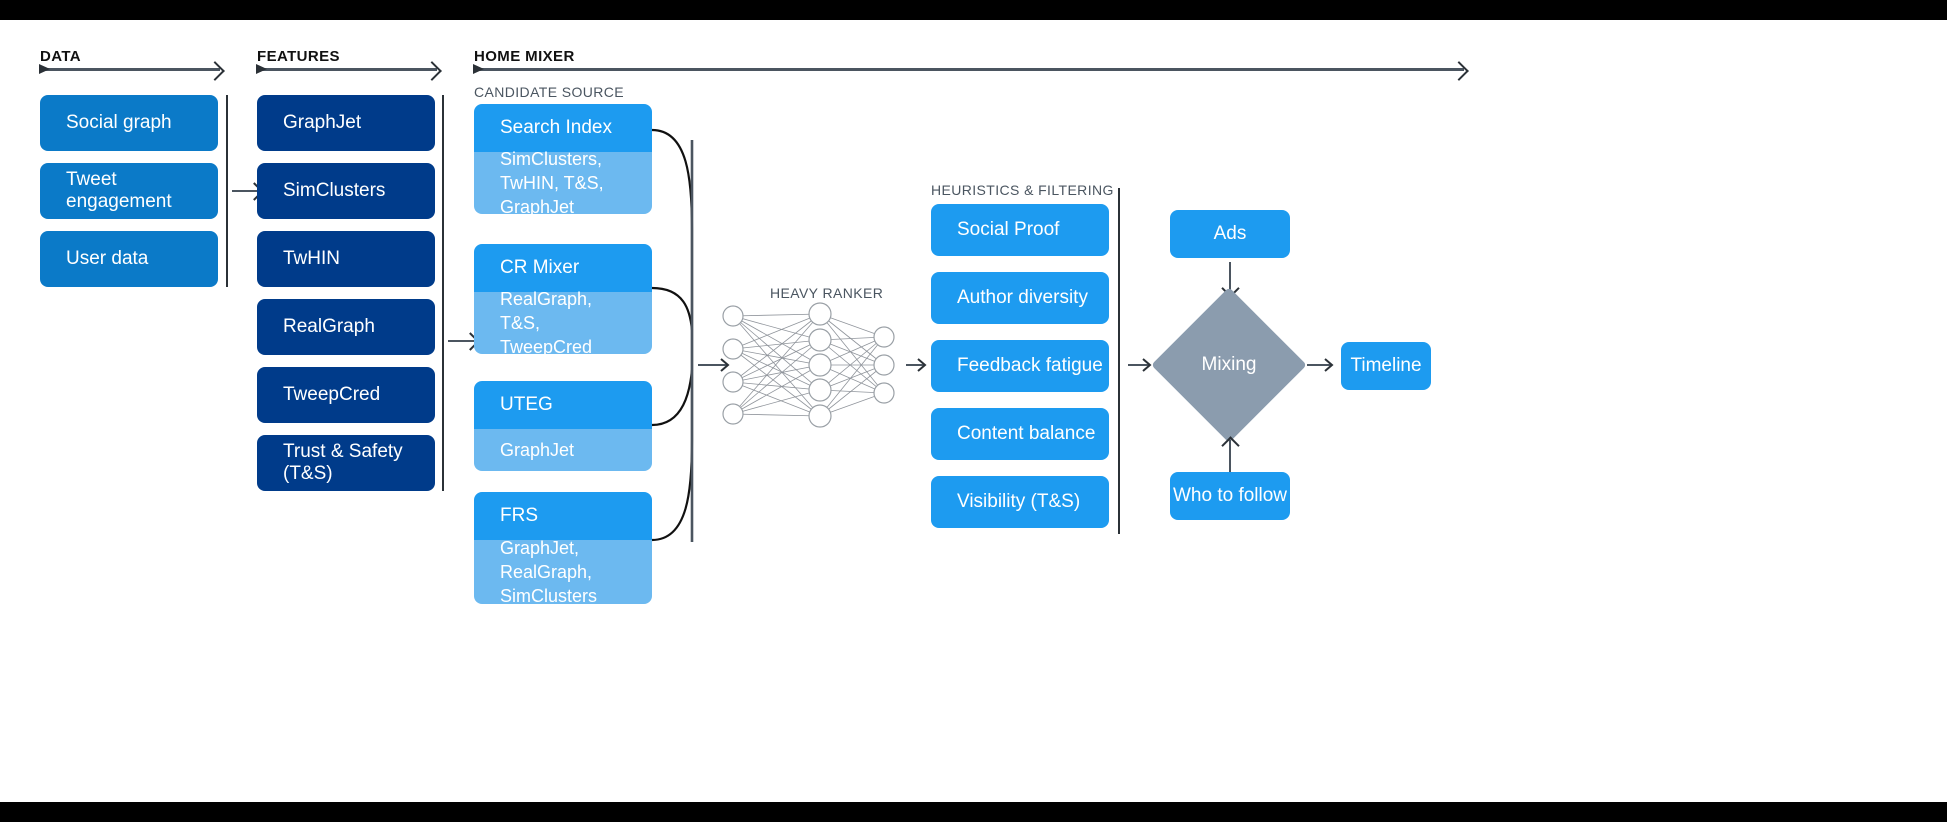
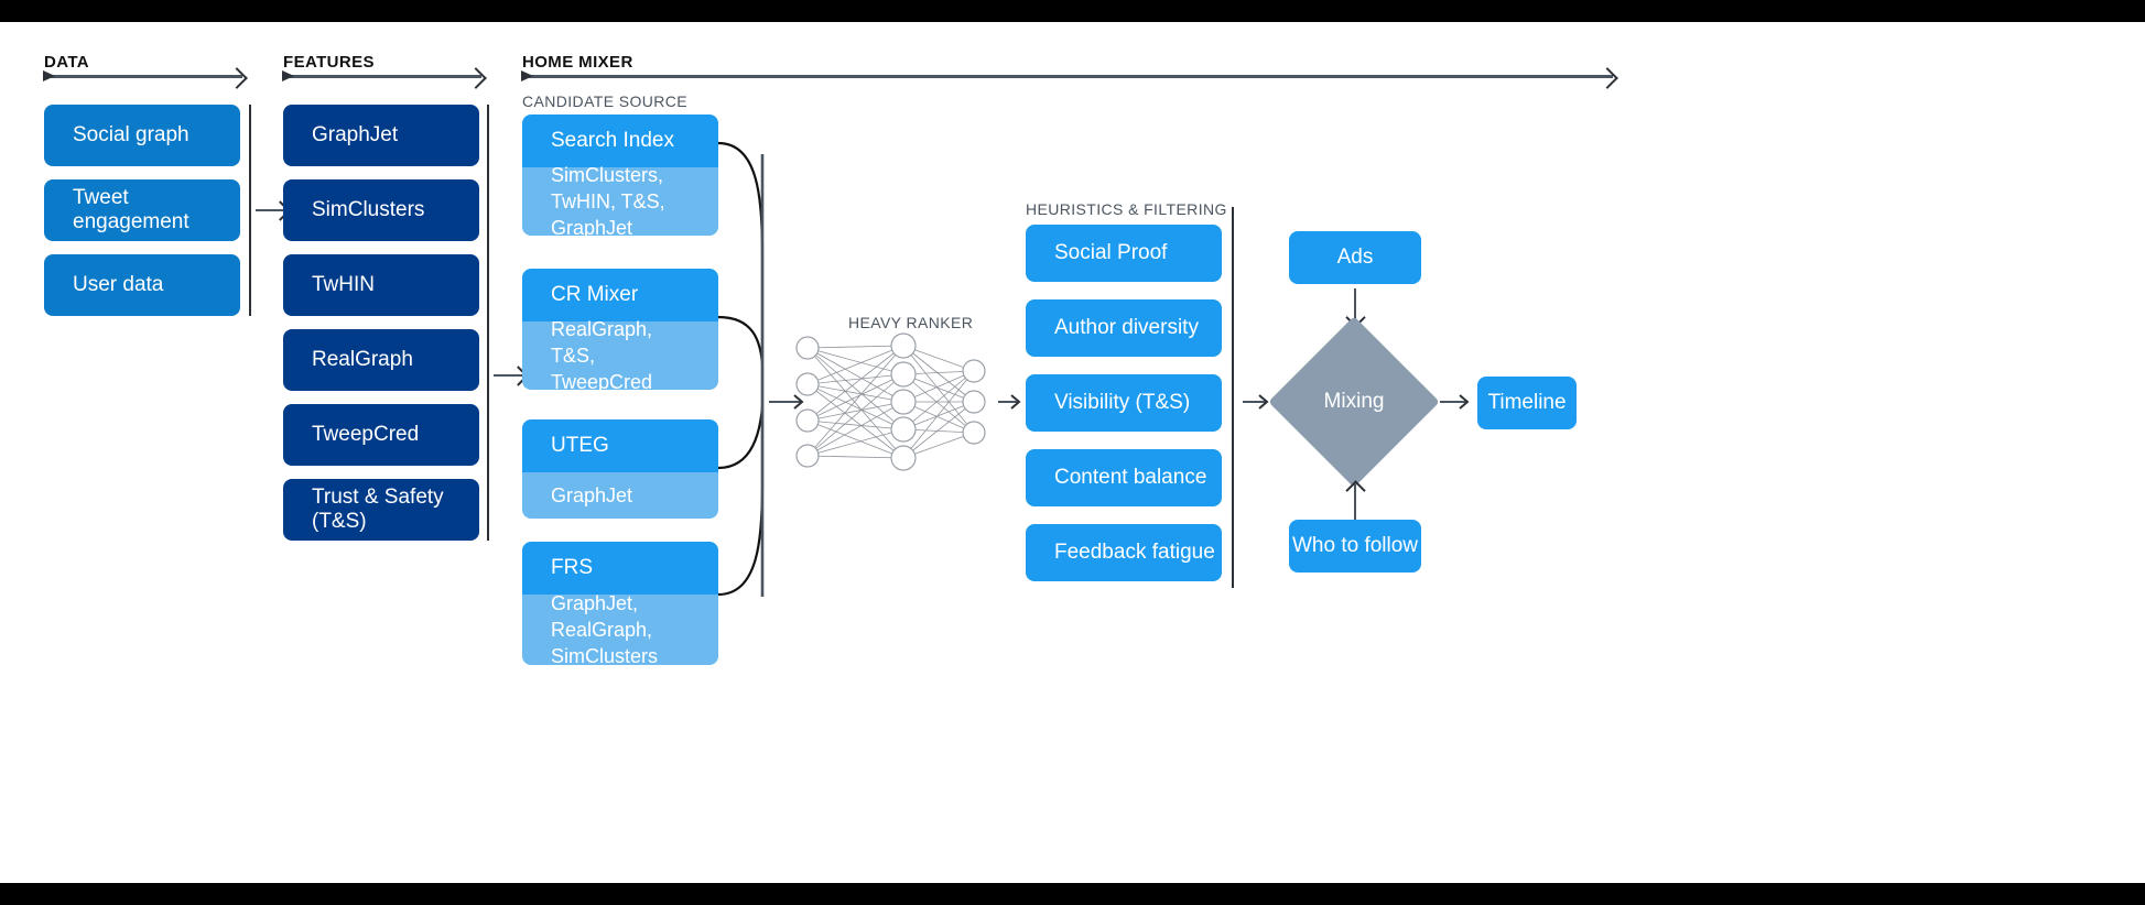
  DATA
  FEATURES
  HOME MIXER
  CANDIDATE SOURCE
  HEURISTICS & FILTERING
  HEAVY RANKER
  Social graph
  Tweet engagement
  User data
  GraphJet
  SimClusters
  TwHIN
  RealGraph
  TweepCred
  Trust & Safety (T&S)
  Search Index
  SimClusters, TwHIN, T&S, GraphJet
  CR Mixer
  RealGraph, T&S, TweepCred
  UTEG
  GraphJet
  FRS
  GraphJet, RealGraph, SimClusters
  Social Proof
  Author diversity
- Feedback fatigue
+ Visibility (T&S)
  Content balance
- Visibility (T&S)
+ Feedback fatigue
  Ads
  Mixing
  Who to follow
  Timeline
